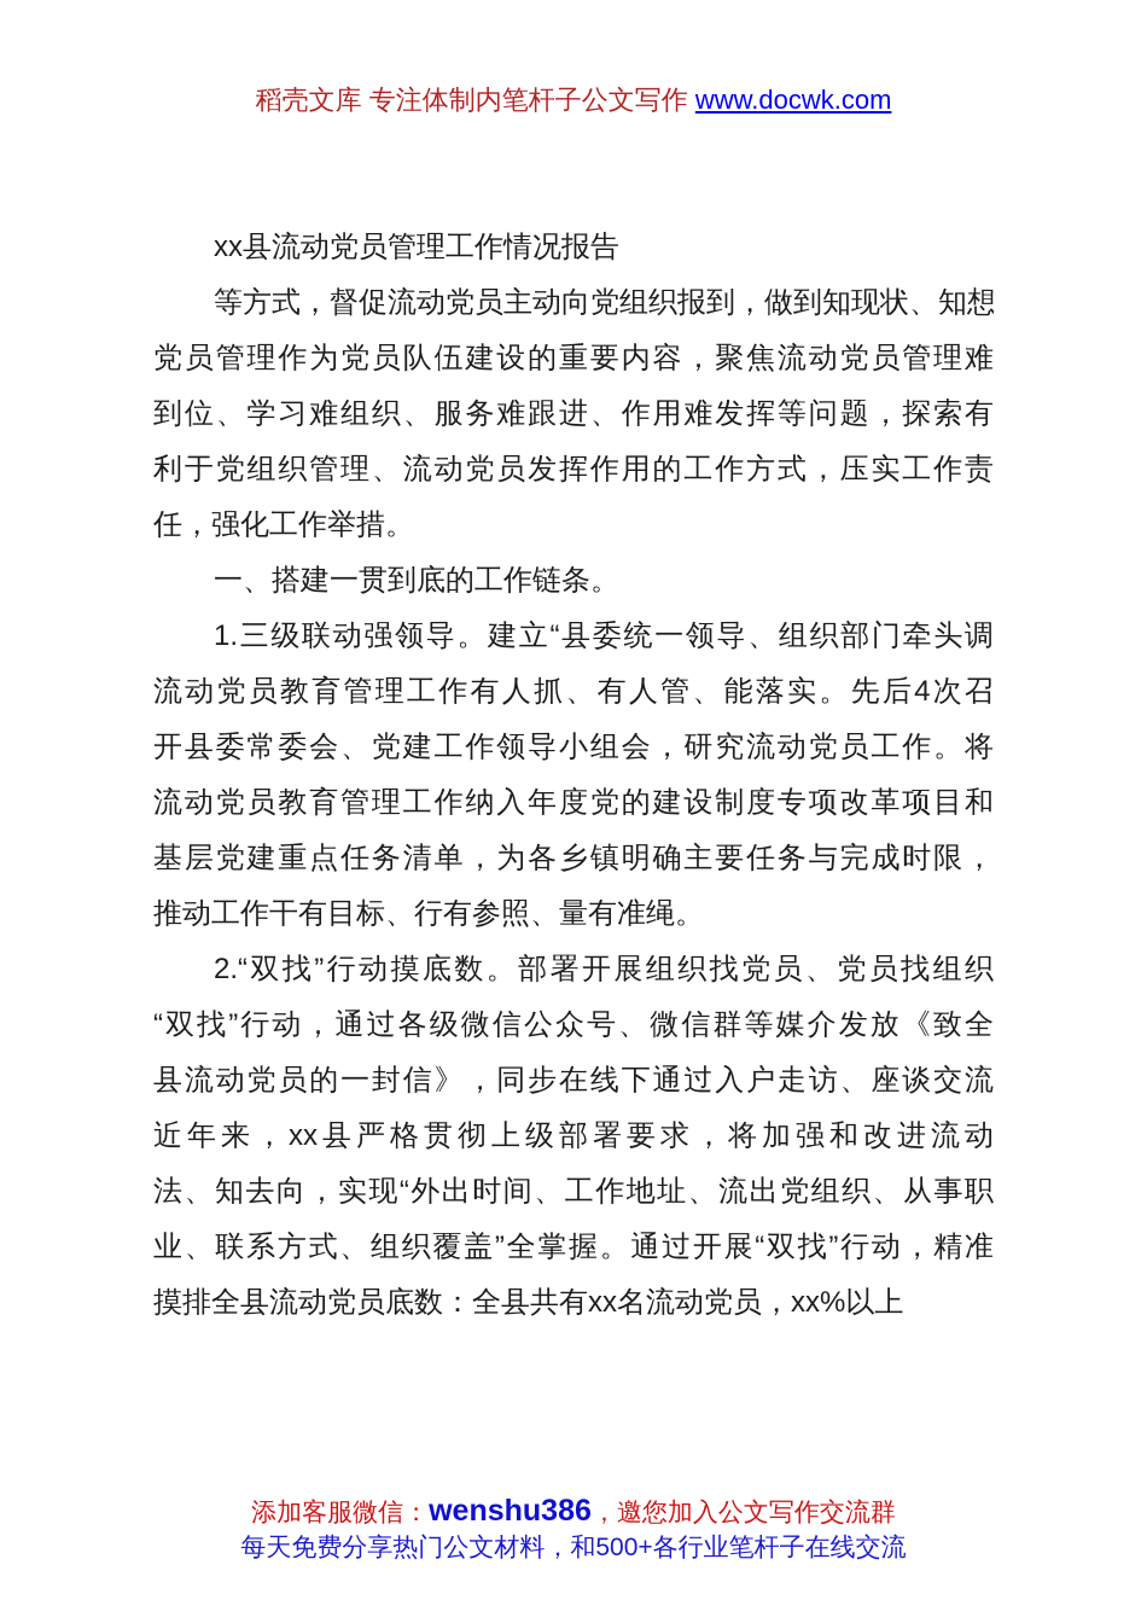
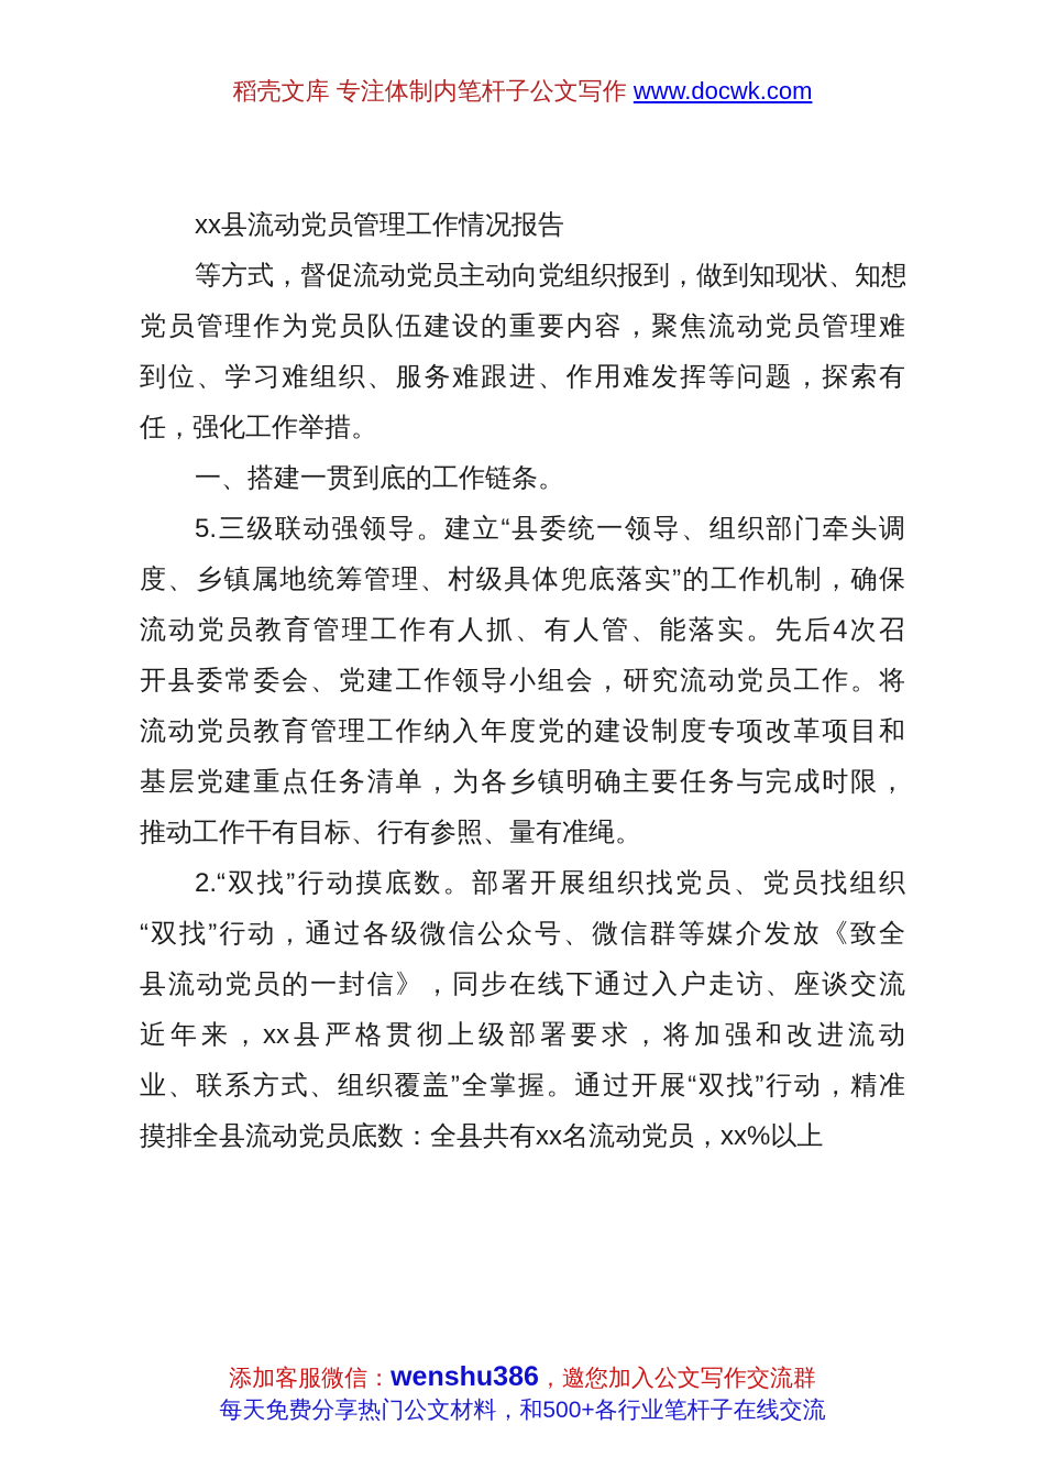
  稻壳文库 专注体制内笔杆子公文写作 www.docwk.com
  xx县流动党员管理工作情况报告
  等方式，督促流动党员主动向党组织报到，做到知现状、知想
  党员管理作为党员队伍建设的重要内容，聚焦流动党员管理难
  到位、学习难组织、服务难跟进、作用难发挥等问题，探索有
- 利于党组织管理、流动党员发挥作用的工作方式，压实工作责
  任，强化工作举措。
  一、搭建一贯到底的工作链条。
- 1.三级联动强领导。建立“县委统一领导、组织部门牵头调
+ 5.三级联动强领导。建立“县委统一领导、组织部门牵头调
+ 度、乡镇属地统筹管理、村级具体兜底落实”的工作机制，确保
  流动党员教育管理工作有人抓、有人管、能落实。先后4次召
  开县委常委会、党建工作领导小组会，研究流动党员工作。将
  流动党员教育管理工作纳入年度党的建设制度专项改革项目和
  基层党建重点任务清单，为各乡镇明确主要任务与完成时限，
  推动工作干有目标、行有参照、量有准绳。
  2.“双找”行动摸底数。部署开展组织找党员、党员找组织
  “双找”行动，通过各级微信公众号、微信群等媒介发放《致全
  县流动党员的一封信》，同步在线下通过入户走访、座谈交流
  近年来，xx县严格贯彻上级部署要求，将加强和改进流动
- 法、知去向，实现“外出时间、工作地址、流出党组织、从事职
  业、联系方式、组织覆盖”全掌握。通过开展“双找”行动，精准
  摸排全县流动党员底数：全县共有xx名流动党员，xx%以上
  添加客服微信：wenshu386，邀您加入公文写作交流群
  每天免费分享热门公文材料，和500+各行业笔杆子在线交流
